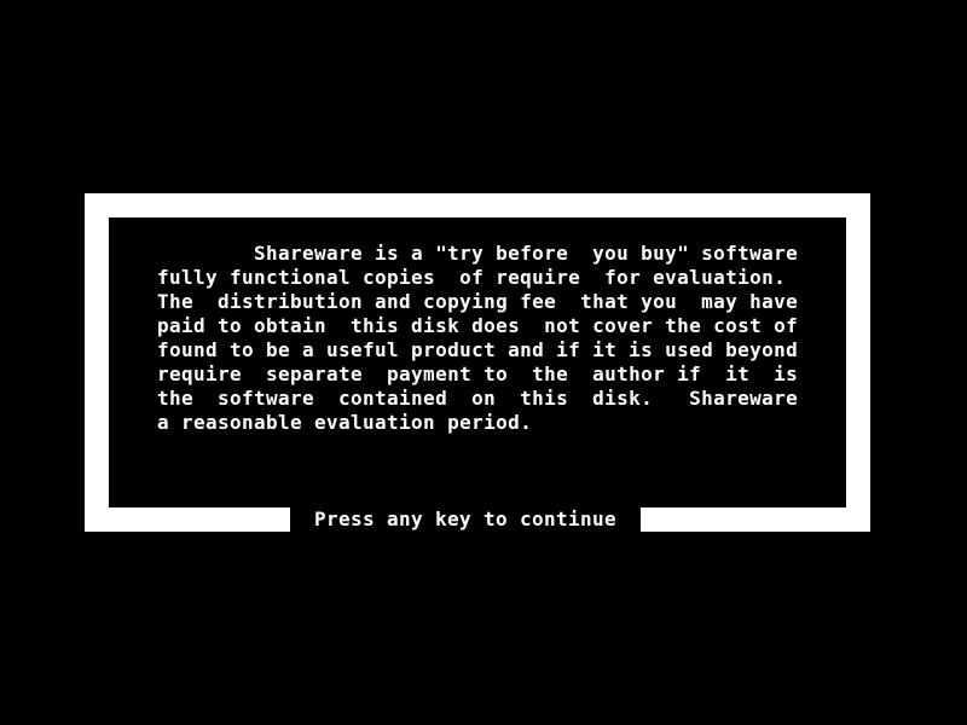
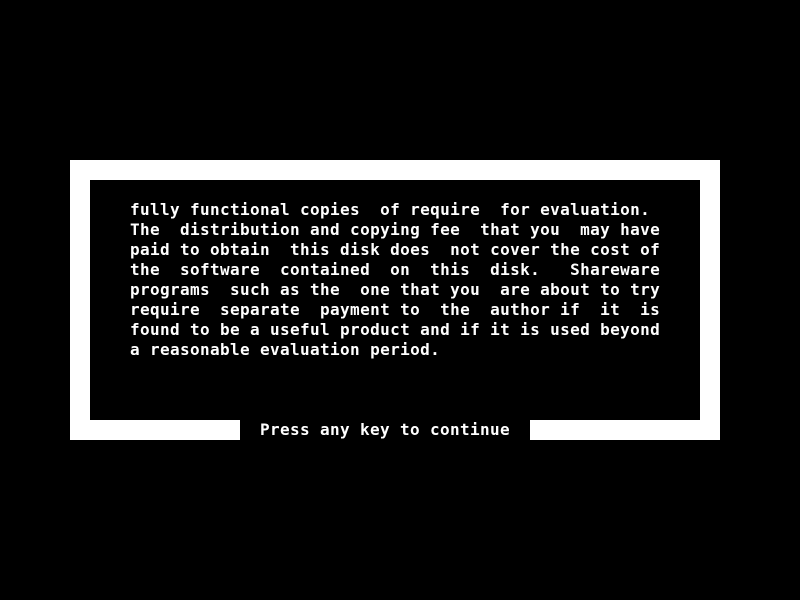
- Shareware is a "try before you buy" software
  fully functional copies of require for evaluation.
  The distribution and copying fee that you may have
  paid to obtain this disk does not cover the cost of
- found to be a useful product and if it is used beyond
+ the software contained on this disk. Shareware
+ programs such as the one that you are about to try
  require separate payment to the author if it is
- the software contained on this disk. Shareware
+ found to be a useful product and if it is used beyond
  a reasonable evaluation period.
  Press any key to continue
